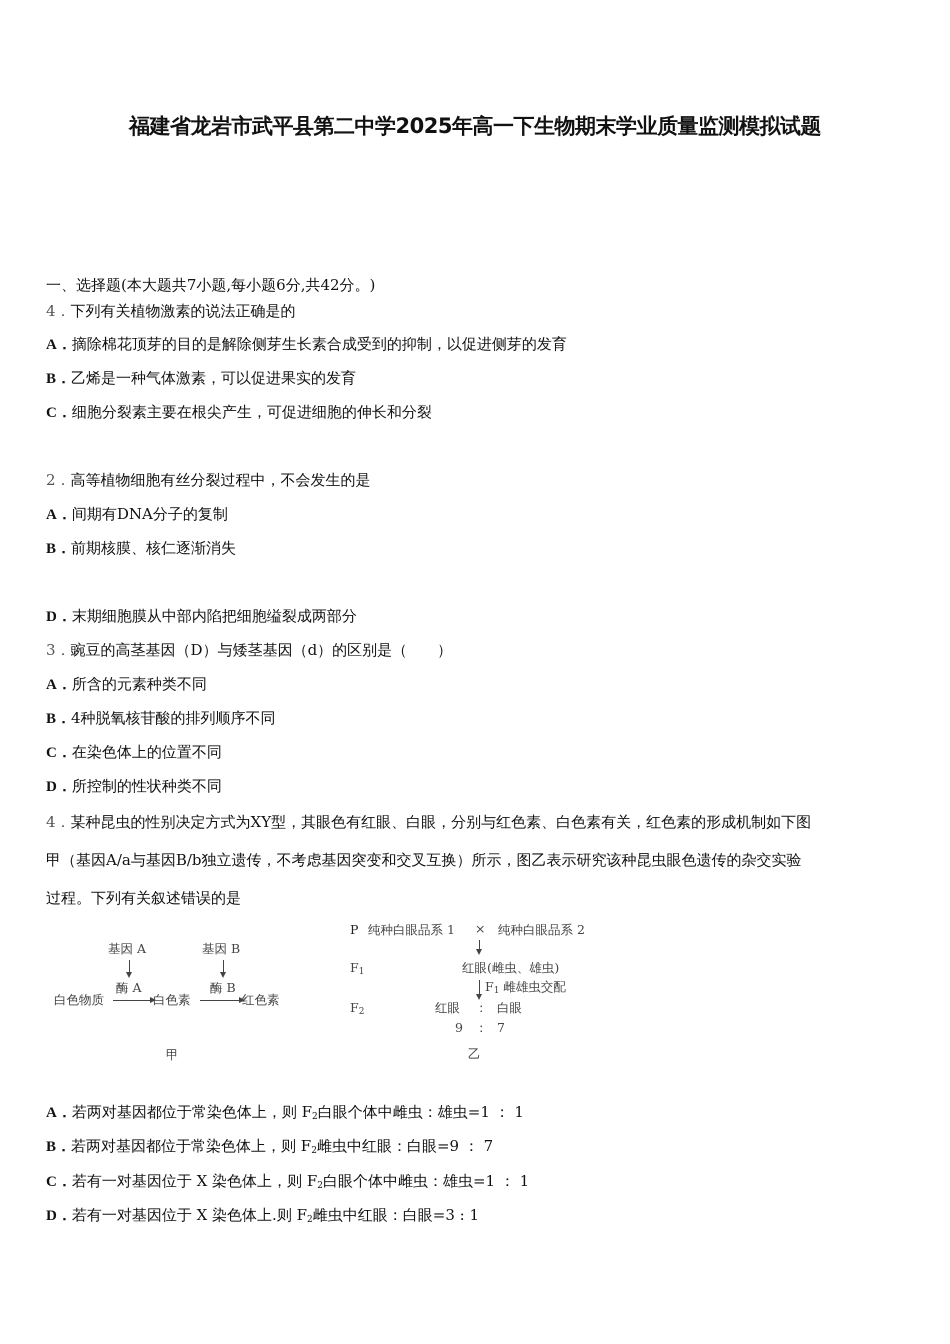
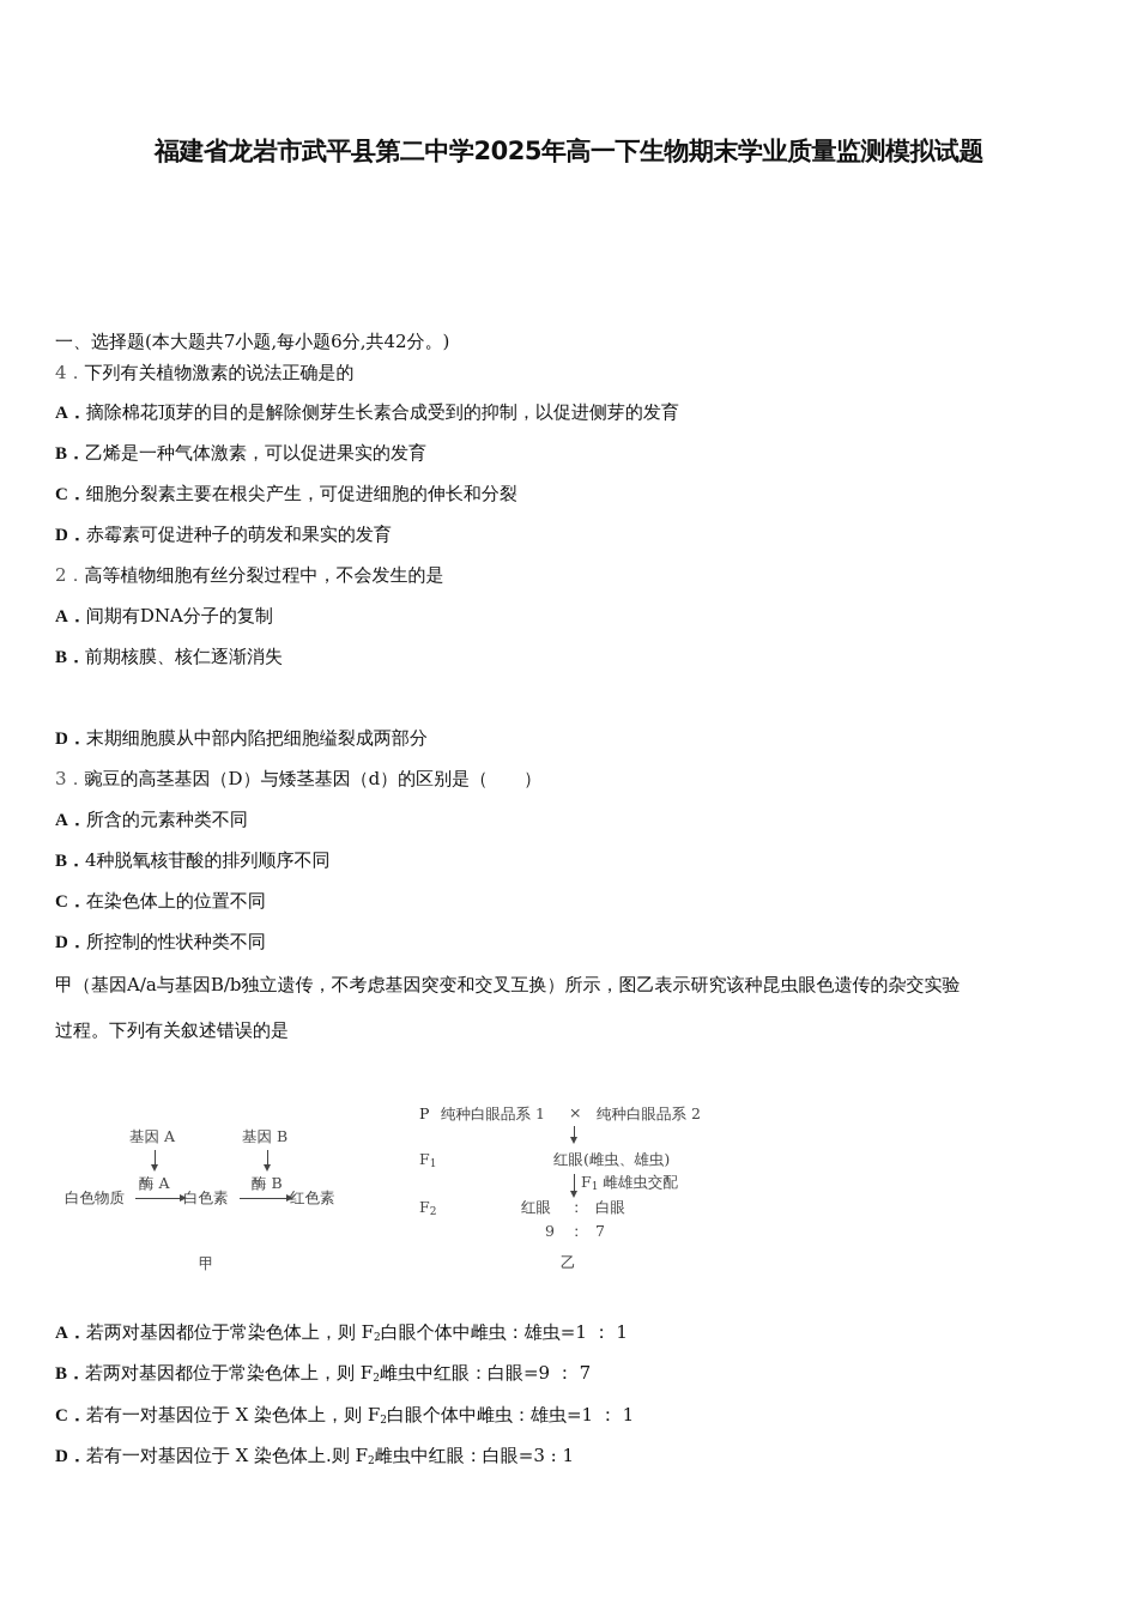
  福建省龙岩市武平县第二中学2025年高一下生物期末学业质量监测模拟试题
  一、选择题(本大题共7小题,每小题6分,共42分。)
  4．下列有关植物激素的说法正确是的
  A．摘除棉花顶芽的目的是解除侧芽生长素合成受到的抑制，以促进侧芽的发育
  B．乙烯是一种气体激素，可以促进果实的发育
  C．细胞分裂素主要在根尖产生，可促进细胞的伸长和分裂
+ D．赤霉素可促进种子的萌发和果实的发育
  2．高等植物细胞有丝分裂过程中，不会发生的是
  A．间期有DNA分子的复制
  B．前期核膜、核仁逐渐消失
  D．末期细胞膜从中部内陷把细胞缢裂成两部分
  3．豌豆的高茎基因（D）与矮茎基因（d）的区别是（ ）
  A．所含的元素种类不同
  B．4种脱氧核苷酸的排列顺序不同
  C．在染色体上的位置不同
  D．所控制的性状种类不同
- 4．某种昆虫的性别决定方式为XY型，其眼色有红眼、白眼，分别与红色素、白色素有关，红色素的形成机制如下图
  甲（基因A/a与基因B/b独立遗传，不考虑基因突变和交叉互换）所示，图乙表示研究该种昆虫眼色遗传的杂交实验
  过程。下列有关叙述错误的是
  基因 A
  基因 B
  酶 A
  酶 B
  白色物质
  白色素
  红色素
  甲
  P
  纯种白眼品系 1
  ×
  纯种白眼品系 2
  F1
  红眼(雌虫、雄虫)
  F1 雌雄虫交配
  F2
  红眼
  ：
  白眼
  9
  ：
  7
  乙
  A．若两对基因都位于常染色体上，则 F2白眼个体中雌虫：雄虫=1 ： 1
  B．若两对基因都位于常染色体上，则 F2雌虫中红眼：白眼=9 ： 7
  C．若有一对基因位于 X 染色体上，则 F2白眼个体中雌虫：雄虫=1 ： 1
  D．若有一对基因位于 X 染色体上.则 F2雌虫中红眼：白眼=3 : 1
